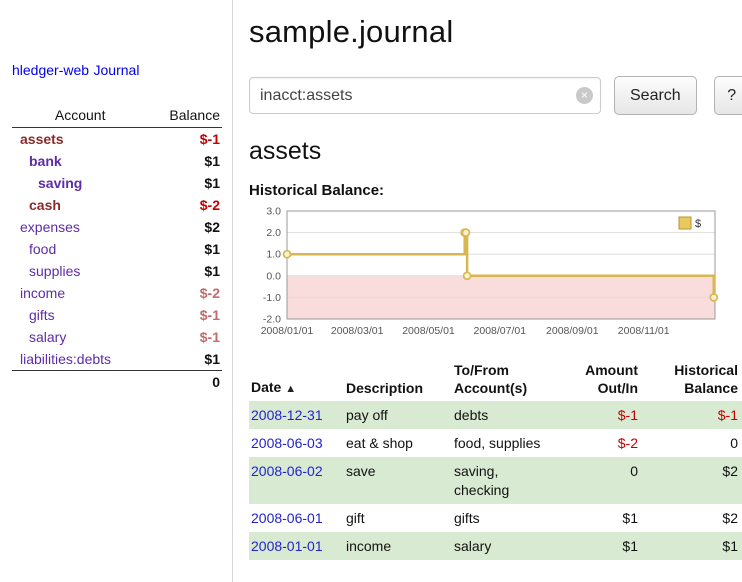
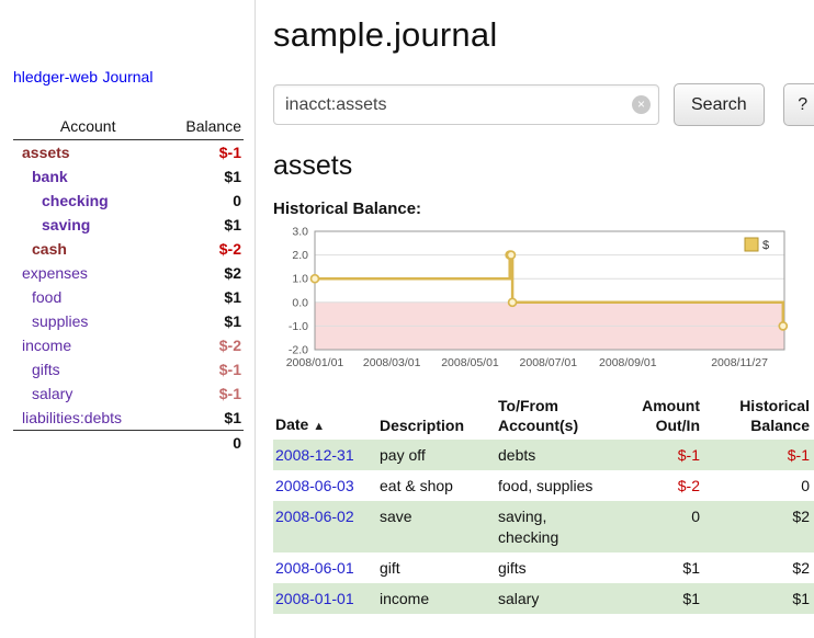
  hledger-web Journal
  Account	Balance
  assets	$-1
  bank	$1
+ checking	0
  saving	$1
  cash	$-2
  expenses	$2
  food	$1
  supplies	$1
  income	$-2
  gifts	$-1
  salary	$-1
  liabilities:debts	$1
  	0
  sample.journal
  inacct:assets
  ×
  Search
  ?
  assets
  Historical Balance:
  3.0
  2.0
  1.0
  0.0
  -1.0
  -2.0
  2008/01/01
  2008/03/01
  2008/05/01
  2008/07/01
  2008/09/01
- 2008/11/01
+ 2008/11/27
  $
  Date ▲	Description	To/From Account(s)	Amount Out/In	Historical Balance
  2008-12-31	pay off	debts	$-1	$-1
  2008-06-03	eat & shop	food, supplies	$-2	0
  2008-06-02	save	saving, checking	0	$2
  2008-06-01	gift	gifts	$1	$2
  2008-01-01	income	salary	$1	$1
